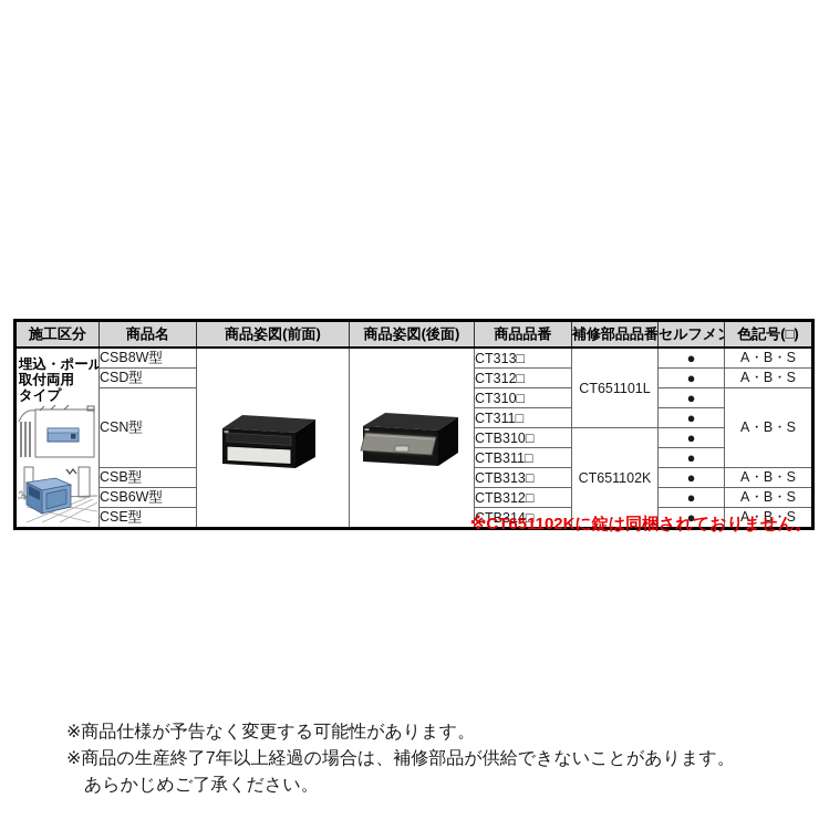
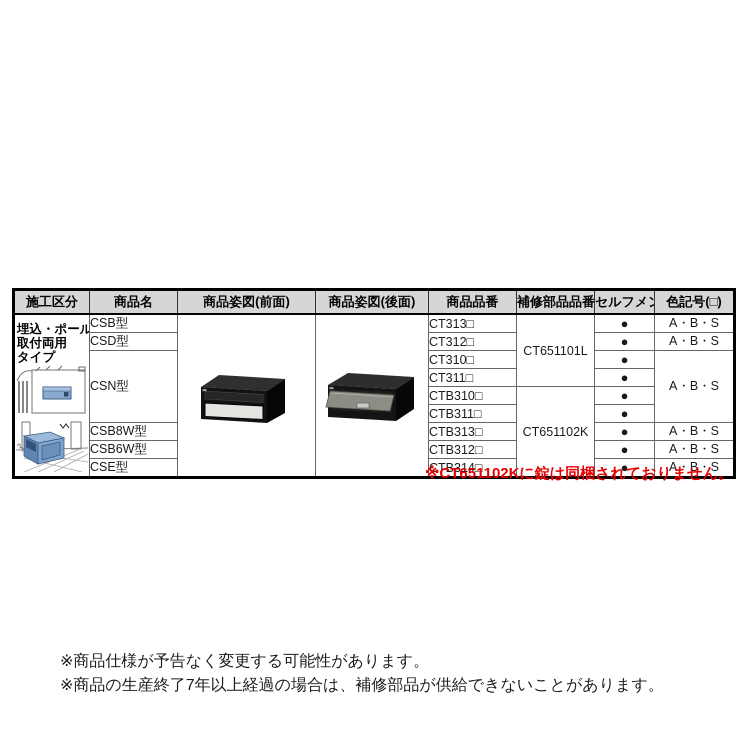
  施工区分	商品名	商品姿図(前面)	商品姿図(後面)	商品品番	補修部品品番	セルフメ	色記号(□)
- 埋込・ポール 取付両用 タイプ	CSB8W型			CT313□	CT651101L	●	A・B・S
+ 埋込・ポール 取付両用 タイプ	CSB型			CT313□	CT651101L	●	A・B・S
  CSD型	CT312□	●	A・B・S
  CSN型	CT310□	●	A・B・S
  CT311□	●
  CTB310□	CT651102K	●
  CTB311□	●
- CSB型	CTB313□	●	A・B・S
+ CSB8W型	CTB313□	●	A・B・S
  CSB6W型	CTB312□	●	A・B・S
  CSE型	CTB314□	●	A・B・S
  ※CT651102Kに錠は同梱されておりません。
  ※商品仕様が予告なく変更する可能性があります。
  ※商品の生産終了7年以上経過の場合は、補修部品が供給できないことがあります。
- あらかじめご了承ください。
